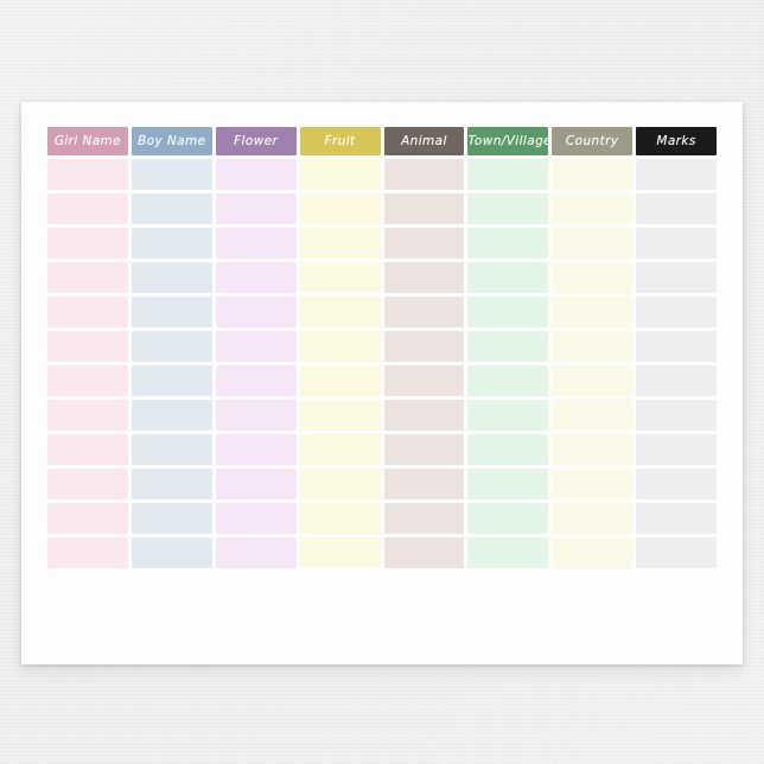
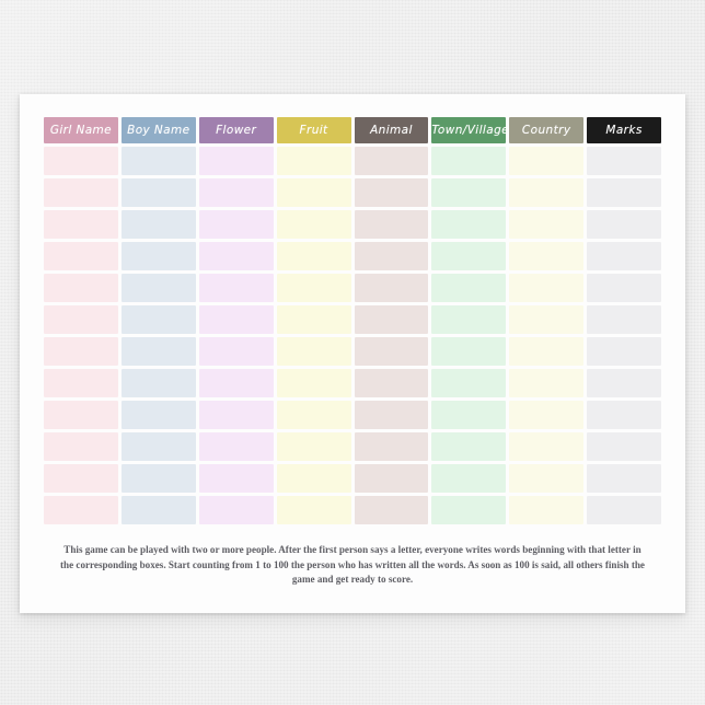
  Girl Name	Boy Name	Flower	Fruit	Animal	Town/Village	Country	Marks
+ This game can be played with two or more people. After the first person says a letter, everyone writes words beginning with that letter in the corresponding boxes. Start counting from 1 to 100 the person who has written all the words. As soon as 100 is said, all others finish the game and get ready to score.
